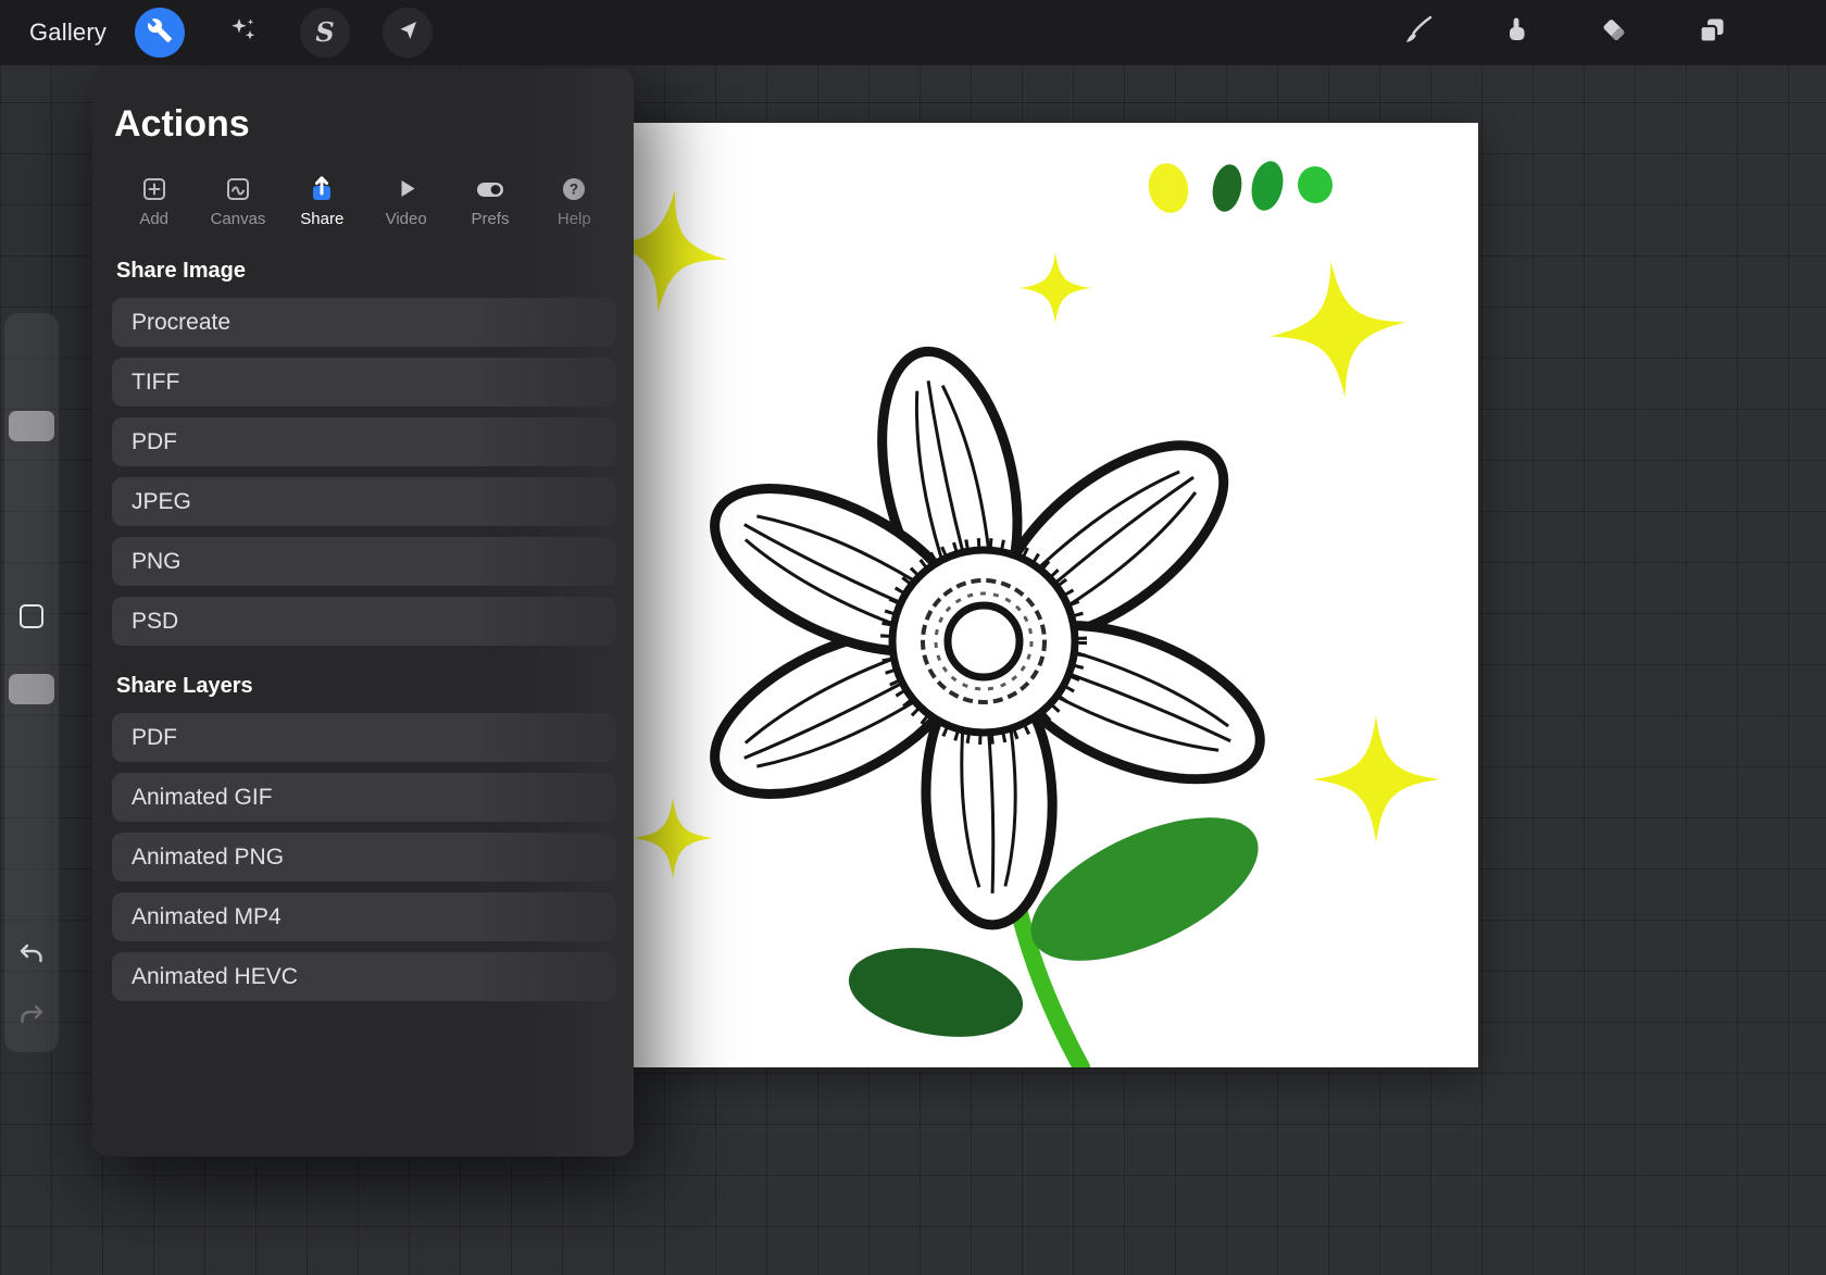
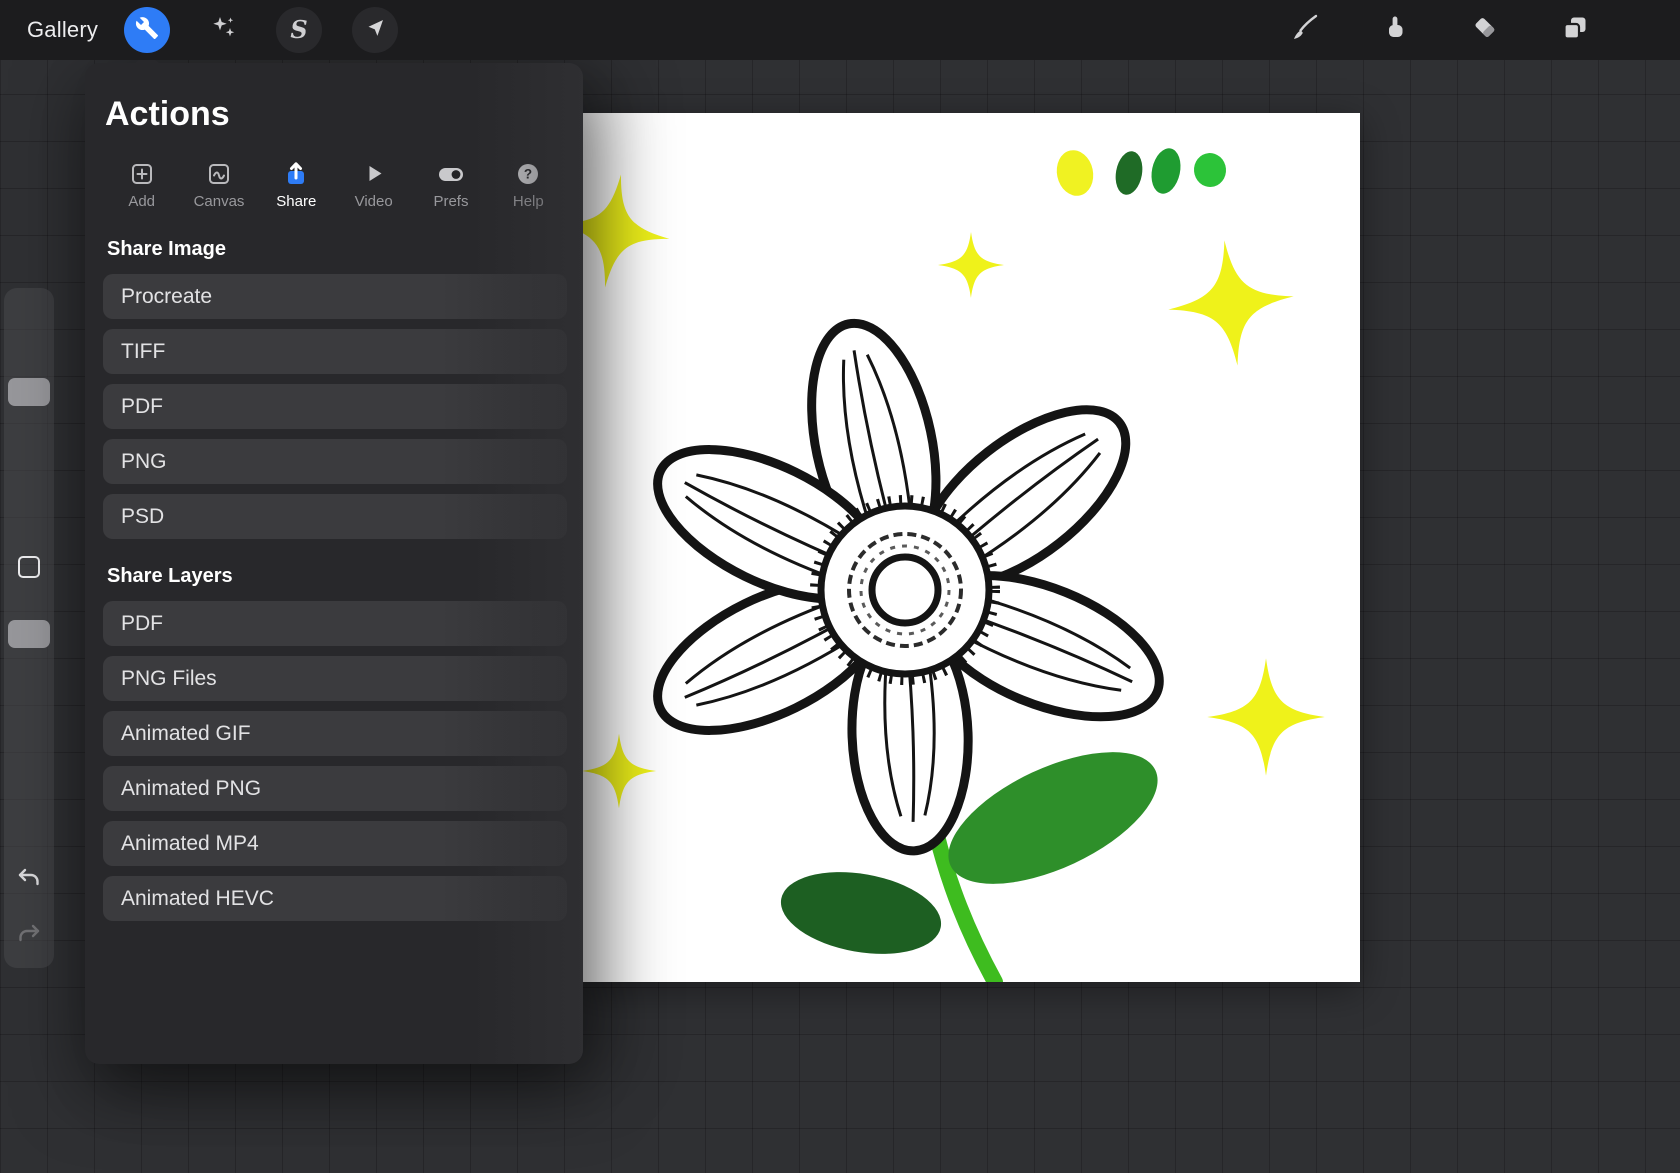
  Gallery
  S
  Actions
  Add
  Canvas
  Share
  Video
  Prefs
  Share Image
  Procreate
  TIFF
  PDF
- JPEG
  PNG
  PSD
  Share Layers
  PDF
+ PNG Files
  Animated GIF
  Animated PNG
  Animated MP4
  Animated HEVC
